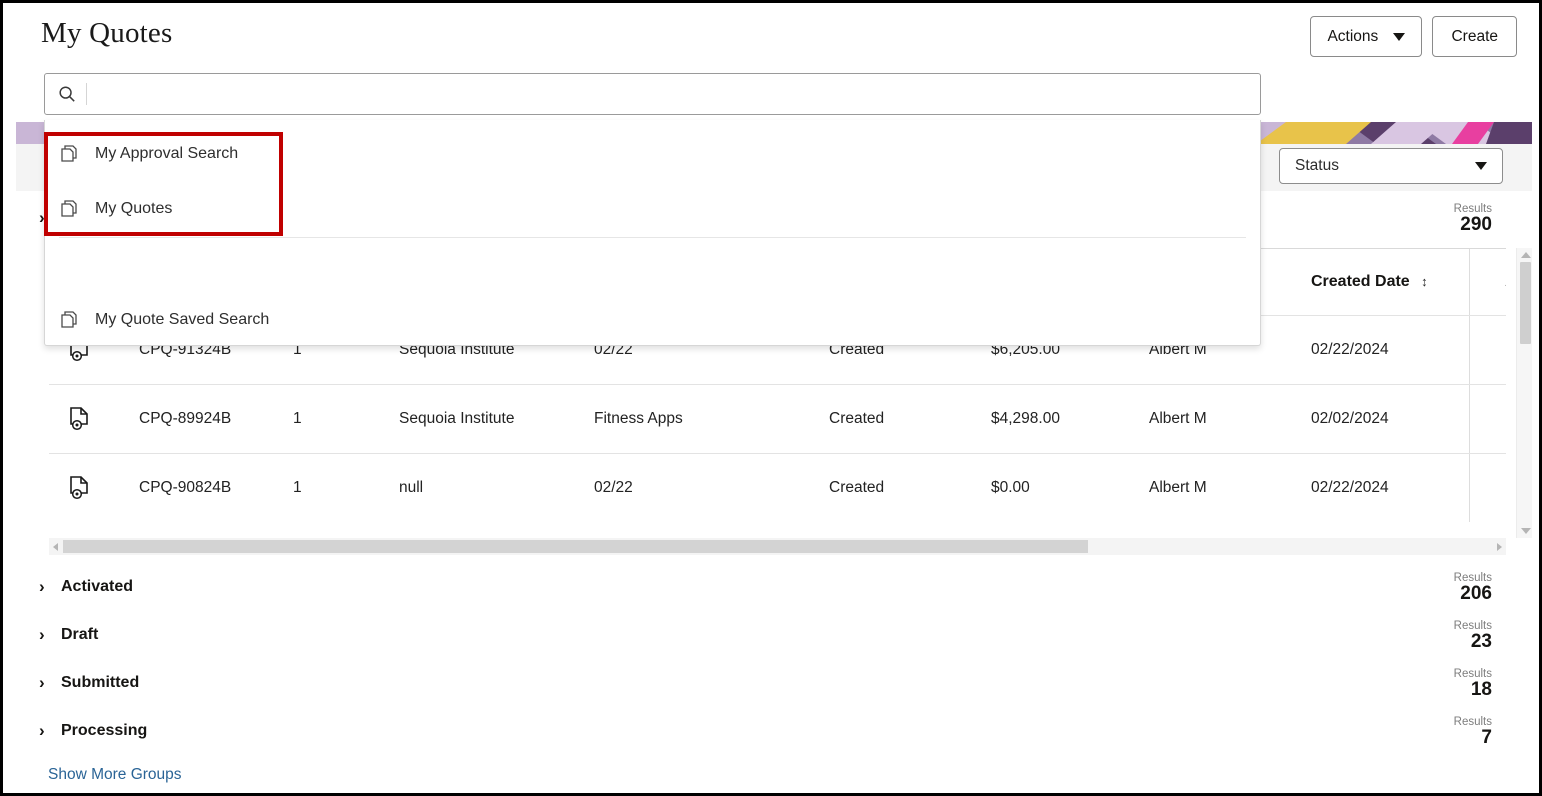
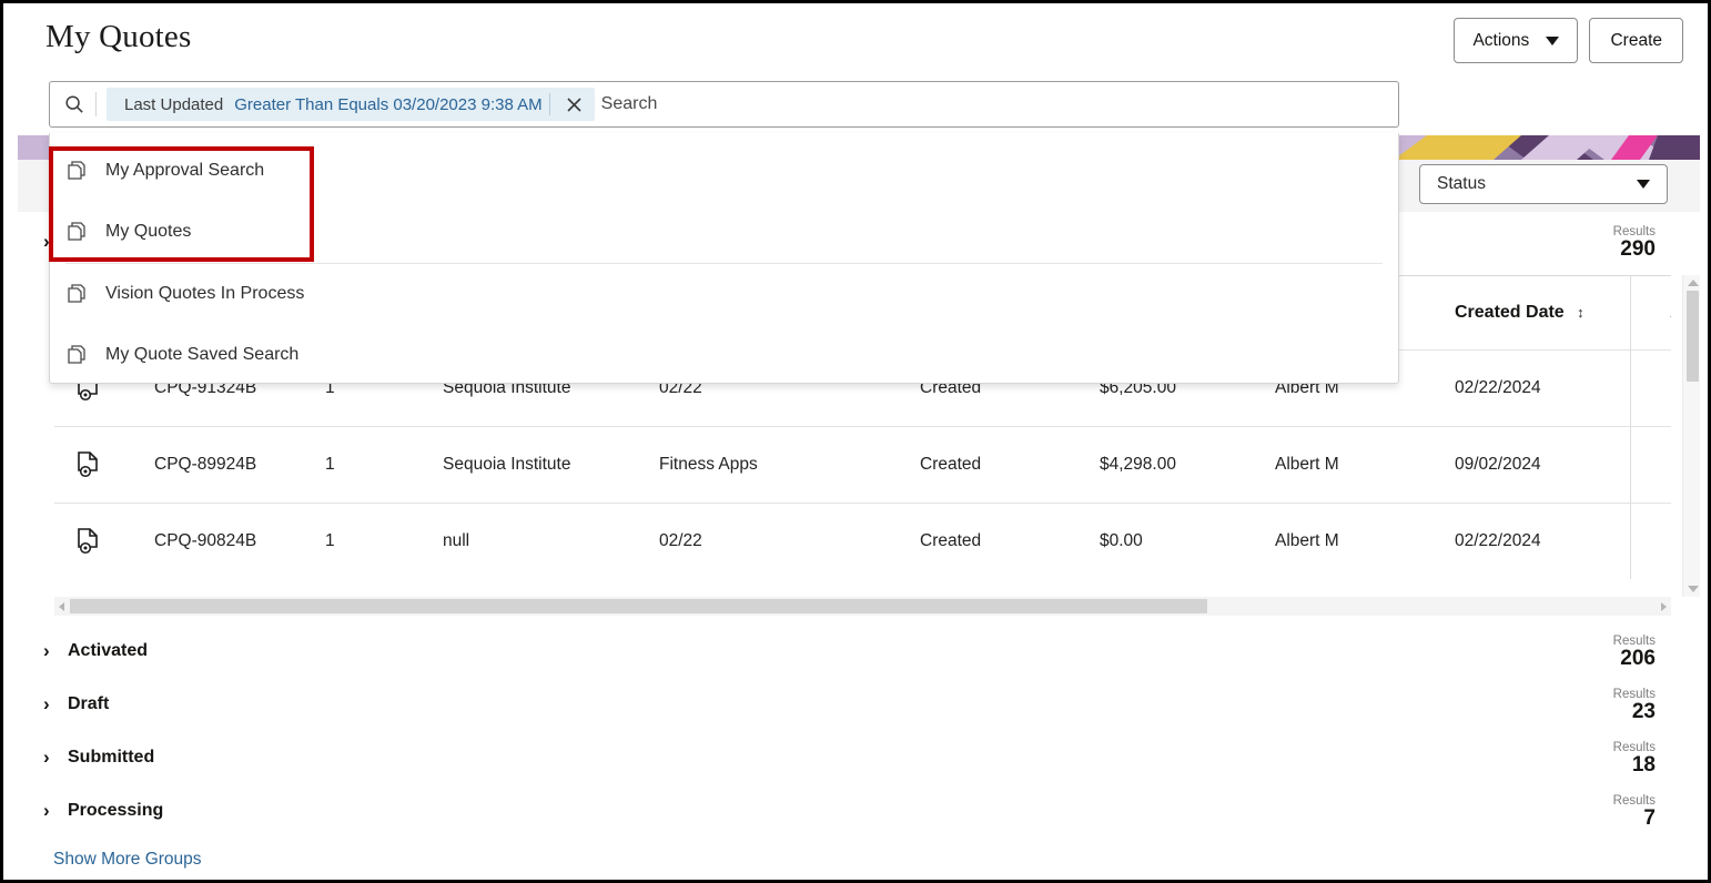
  My Quotes
  Actions
  Create
+ Last Updated
+ Greater Than Equals 03/20/2023 9:38 AM
+ Search
  Status
  Results
  290
  Created Date ↕
  CPQ-91324B
  1
  Sequoia Institute
  02/22
  Created
  $6,205.00
  Albert M
  02/22/2024
  CPQ-89924B
  1
  Sequoia Institute
  Fitness Apps
  Created
  $4,298.00
  Albert M
- 02/02/2024
+ 09/02/2024
  CPQ-90824B
  1
  null
  02/22
  Created
  $0.00
  Albert M
  02/22/2024
  ›
  Activated
  Results
  206
  ›
  Draft
  Results
  23
  ›
  Submitted
  Results
  18
  ›
  Processing
  Results
  7
  Show More Groups
  ›
  My Approval Search
  My Quotes
+ Vision Quotes In Process
  My Quote Saved Search
